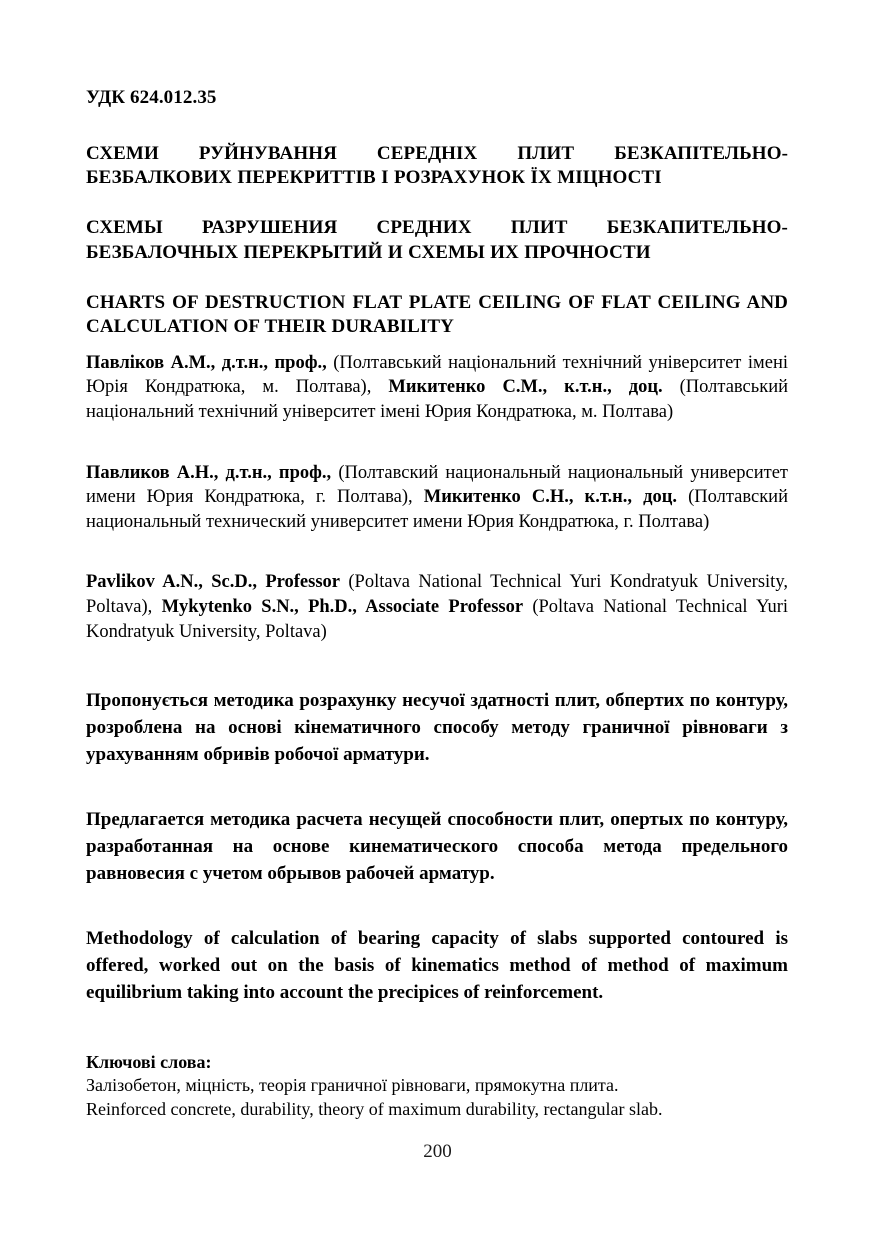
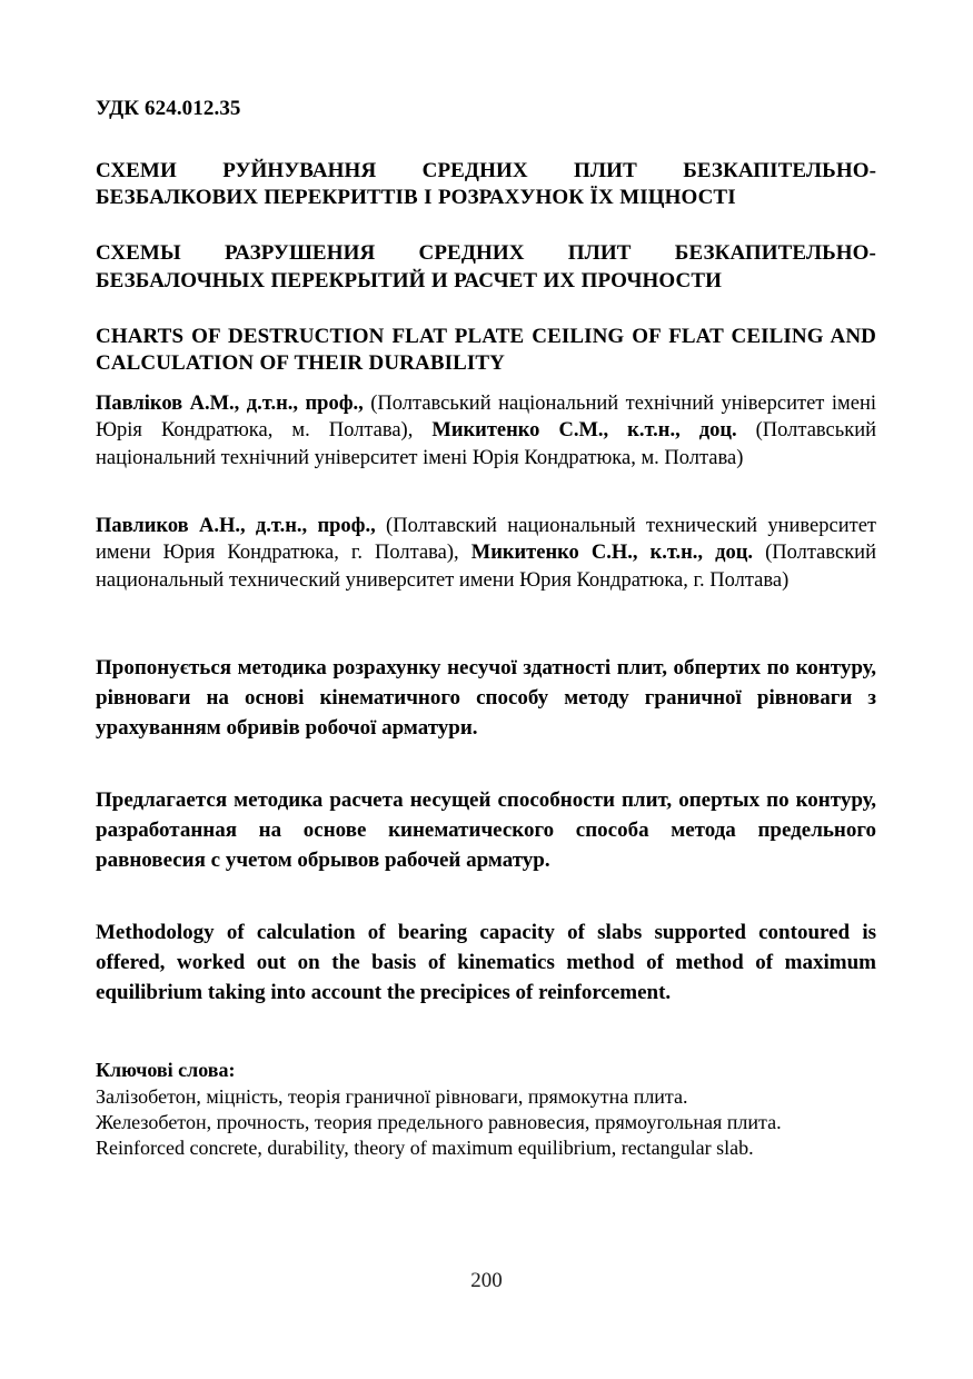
  УДК 624.012.35
- СХЕМИ РУЙНУВАННЯ СЕРЕДНІХ ПЛИТ БЕЗКАПІТЕЛЬНО-БЕЗБАЛКОВИХ ПЕРЕКРИТТІВ І РОЗРАХУНОК ЇХ МІЦНОСТІ
+ СХЕМИ РУЙНУВАННЯ СРЕДНИХ ПЛИТ БЕЗКАПІТЕЛЬНО-БЕЗБАЛКОВИХ ПЕРЕКРИТТІВ І РОЗРАХУНОК ЇХ МІЦНОСТІ
- СХЕМЫ РАЗРУШЕНИЯ СРЕДНИХ ПЛИТ БЕЗКАПИТЕЛЬНО-БЕЗБАЛОЧНЫХ ПЕРЕКРЫТИЙ И СХЕМЫ ИХ ПРОЧНОСТИ
+ СХЕМЫ РАЗРУШЕНИЯ СРЕДНИХ ПЛИТ БЕЗКАПИТЕЛЬНО-БЕЗБАЛОЧНЫХ ПЕРЕКРЫТИЙ И РАСЧЕТ ИХ ПРОЧНОСТИ
  CHARTS OF DESTRUCTION FLAT PLATE CEILING OF FLAT CEILING AND CALCULATION OF THEIR DURABILITY
- Павліков А.М., д.т.н., проф., (Полтавський національний технічний університет імені Юрія Кондратюка, м. Полтава), Микитенко С.М., к.т.н., доц. (Полтавський національний технічний університет імені Юрия Кондратюка, м. Полтава)
+ Павліков А.М., д.т.н., проф., (Полтавський національний технічний університет імені Юрія Кондратюка, м. Полтава), Микитенко С.М., к.т.н., доц. (Полтавський національний технічний університет імені Юрія Кондратюка, м. Полтава)
- Павликов А.Н., д.т.н., проф., (Полтавский национальный национальный университет имени Юрия Кондратюка, г. Полтава), Микитенко С.Н., к.т.н., доц. (Полтавский национальный технический университет имени Юрия Кондратюка, г. Полтава)
+ Павликов А.Н., д.т.н., проф., (Полтавский национальный технический университет имени Юрия Кондратюка, г. Полтава), Микитенко С.Н., к.т.н., доц. (Полтавский национальный технический университет имени Юрия Кондратюка, г. Полтава)
- Pavlikov A.N., Sc.D., Professor (Poltava National Technical Yuri Kondratyuk University, Poltava), Mykytenko S.N., Ph.D., Associate Professor (Poltava National Technical Yuri Kondratyuk University, Poltava)
- Пропонується методика розрахунку несучої здатності плит, обпертих по контуру, розроблена на основі кінематичного способу методу граничної рівноваги з урахуванням обривів робочої арматури.
+ Пропонується методика розрахунку несучої здатності плит, обпертих по контуру, рівноваги на основі кінематичного способу методу граничної рівноваги з урахуванням обривів робочої арматури.
  Предлагается методика расчета несущей способности плит, опертых по контуру, разработанная на основе кинематического способа метода предельного равновесия с учетом обрывов рабочей арматур.
  Methodology of calculation of bearing capacity of slabs supported contoured is offered, worked out on the basis of kinematics method of method of maximum equilibrium taking into account the precipices of reinforcement.
  Ключові слова:
  Залізобетон, міцність, теорія граничної рівноваги, прямокутна плита.
+ Железобетон, прочность, теория предельного равновесия, прямоугольная плита.
- Reinforced concrete, durability, theory of maximum durability, rectangular slab.
+ Reinforced concrete, durability, theory of maximum equilibrium, rectangular slab.
  200
